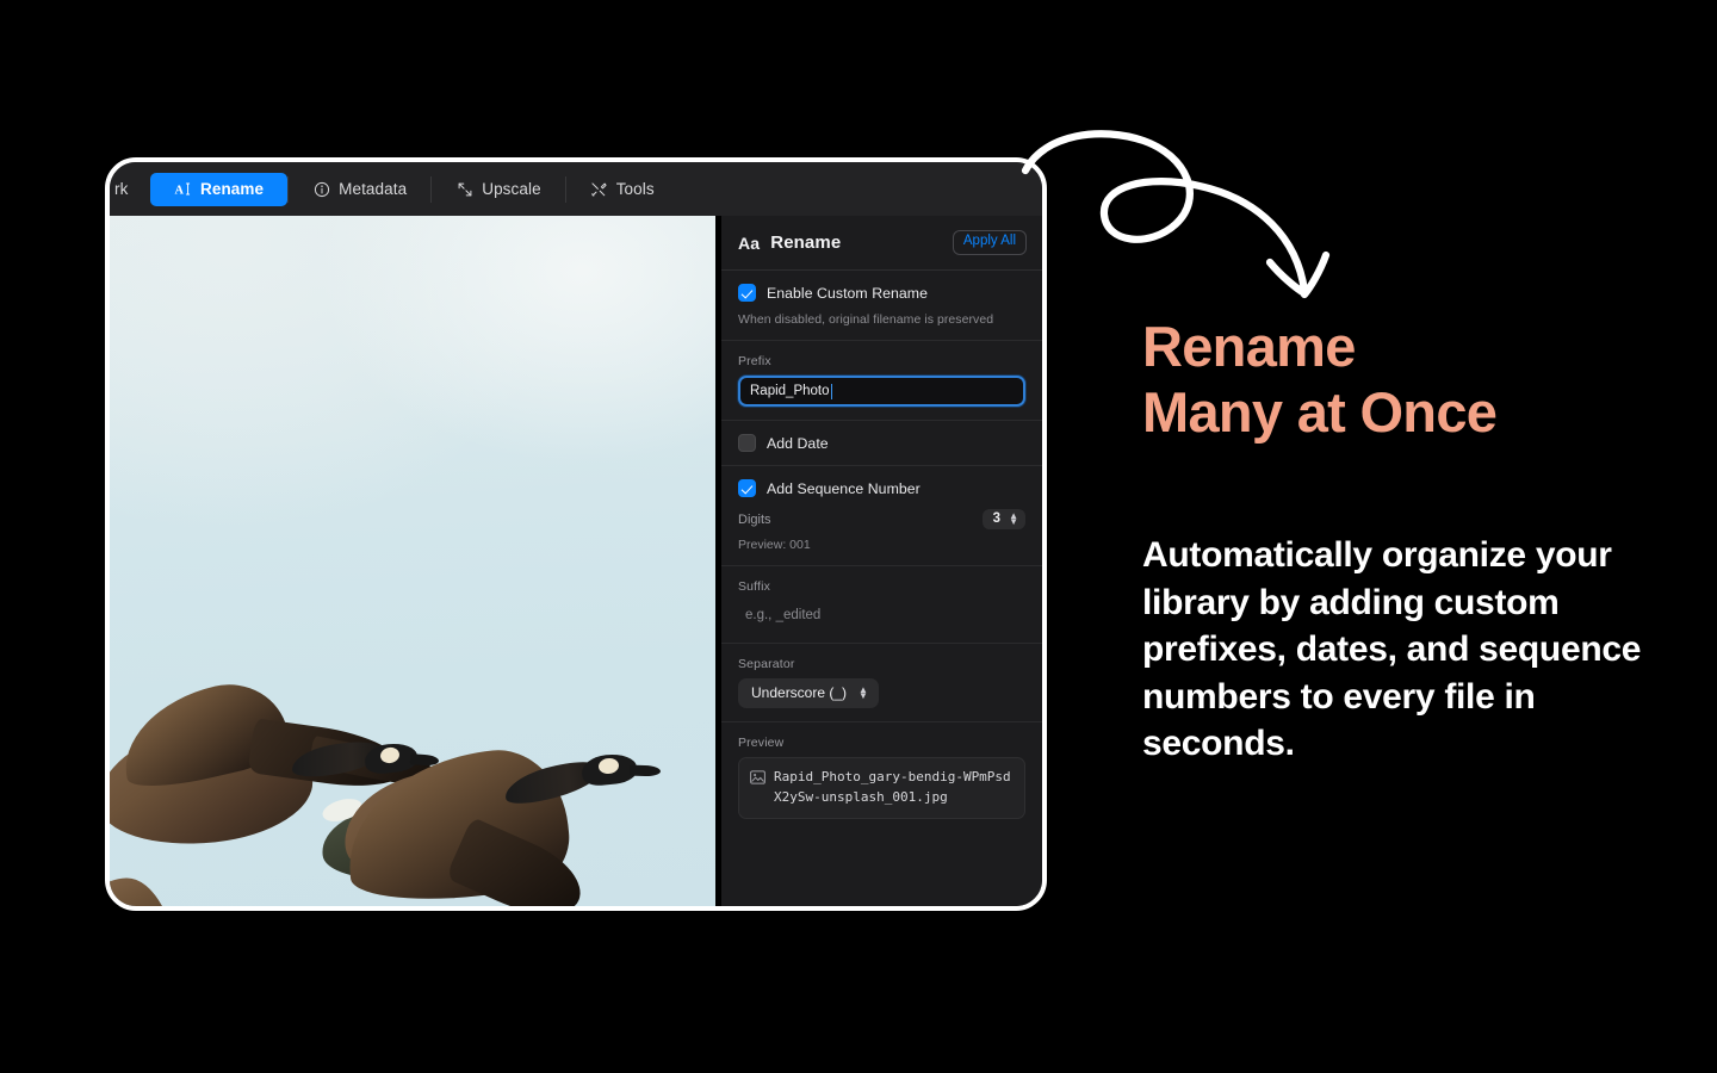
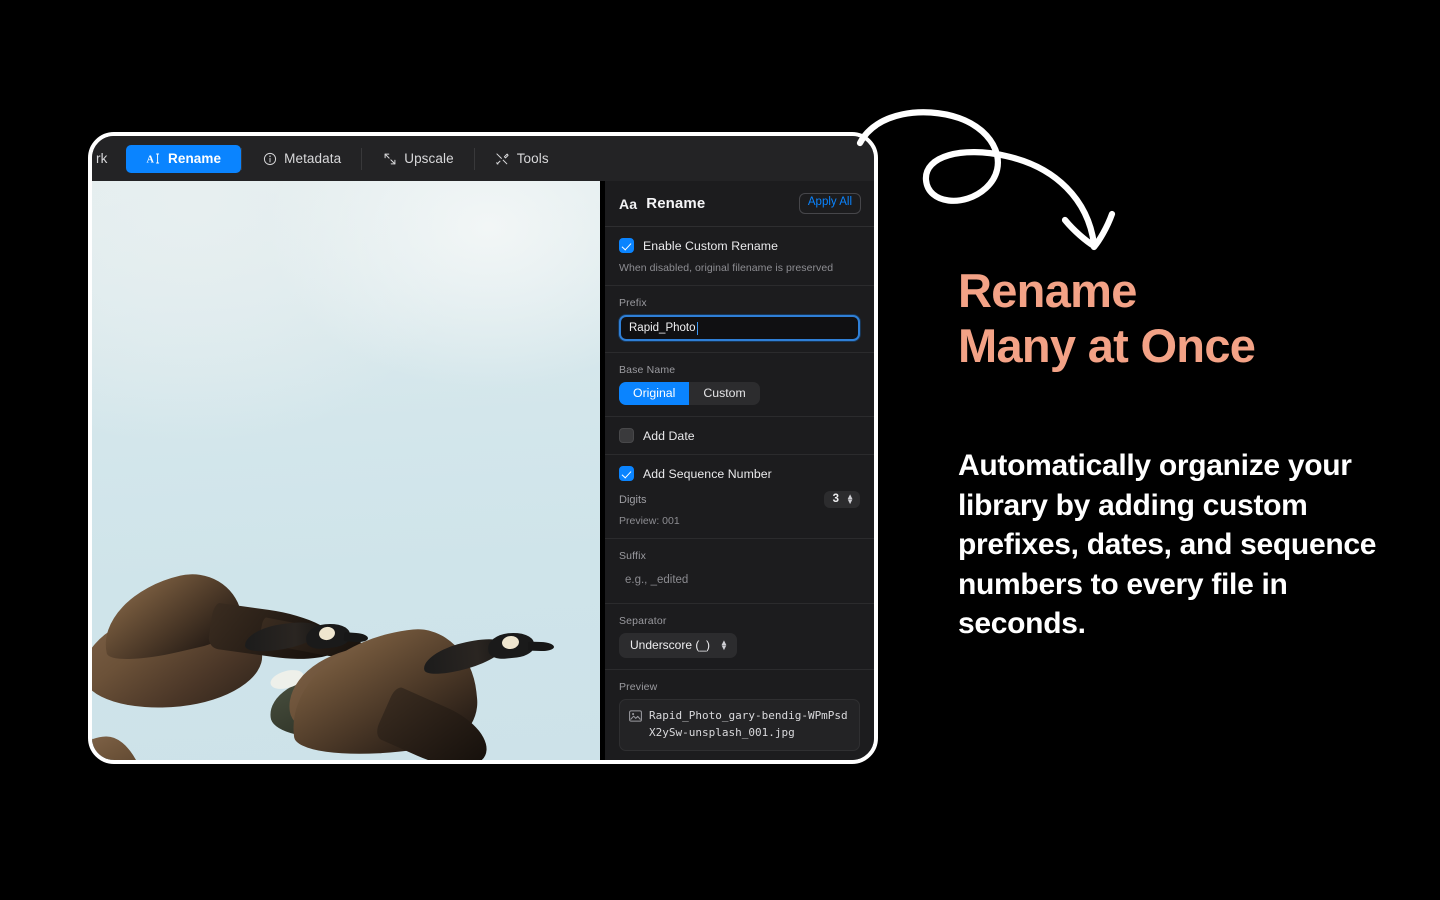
  rk
  A
  Rename
  Metadata
  Upscale
  Tools
  Aa
  Rename
  Apply All
  Enable Custom Rename
  When disabled, original filename is preserved
  Prefix
  Rapid_Photo
+ Base Name
+ Original
+ Custom
  Add Date
  Add Sequence Number
  Digits
  3
  ▲
  ▼
  Preview: 001
  Suffix
  e.g., _edited
  Separator
  Underscore (_)
  ▲
  ▼
  Preview
  Rapid_Photo_gary-bendig-WPmPsdX2ySw-unsplash_001.jpg
  Rename
  Many at Once
  Automatically organize your library by adding custom prefixes, dates, and sequence numbers to every file in seconds.
